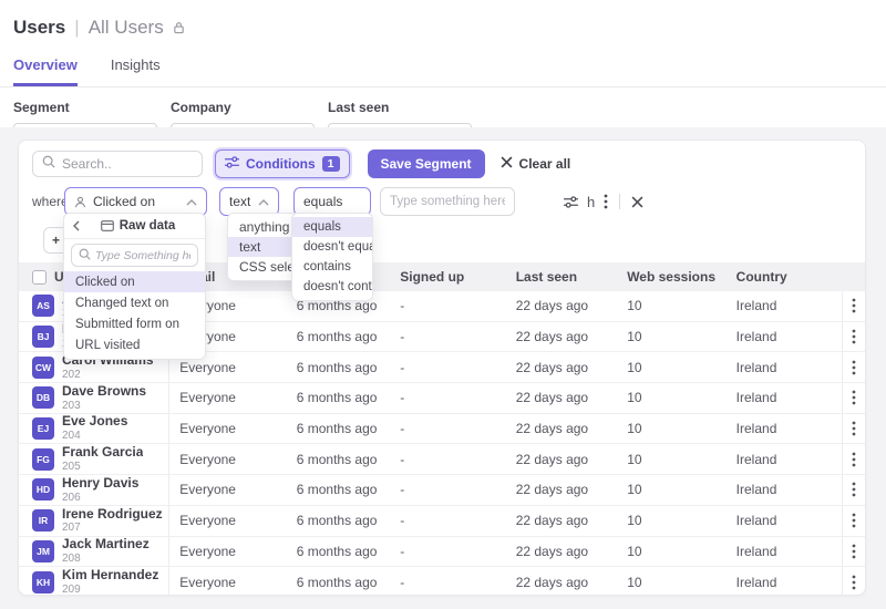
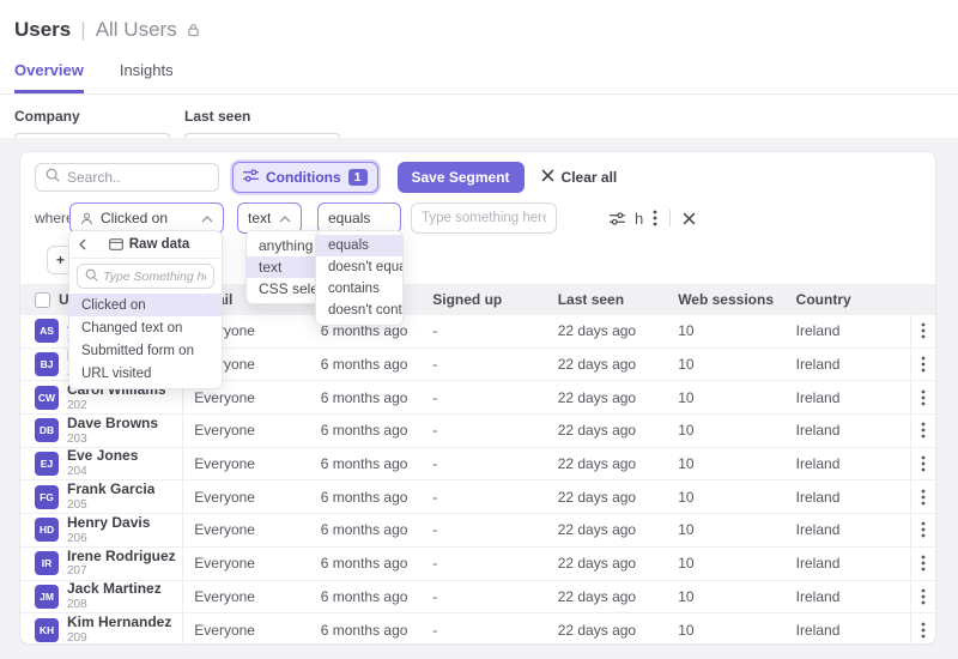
  Users
  |
  All Users
  Overview
  Insights
- Segment
  Company
  Last seen
  Search..
  Conditions
  1
  Save Segment
  Clear all
  wher
  Clicked on
  text
  equals
  Type something her
  h
  Signed up
  Last seen
  Web sessions
  Country
  AS
  6 months ago
  -
  22 days ago
  10
  Ireland
  BJ
  6 months ago
  -
  22 days ago
  10
  Ireland
  CW
  Carol Williams
  202
  Everyone
  6 months ago
  -
  22 days ago
  10
  Ireland
  DB
  Dave Browns
  203
  Everyone
  6 months ago
  -
  22 days ago
  10
  Ireland
  EJ
  Eve Jones
  204
  Everyone
  6 months ago
  -
  22 days ago
  10
  Ireland
  FG
  Frank Garcia
  205
  Everyone
  6 months ago
  -
  22 days ago
  10
  Ireland
  HD
  Henry Davis
  206
  Everyone
  6 months ago
  -
  22 days ago
  10
  Ireland
  IR
  Irene Rodriguez
  207
  Everyone
  6 months ago
  -
  22 days ago
  10
  Ireland
  JM
  Jack Martinez
  208
  Everyone
  6 months ago
  -
  22 days ago
  10
  Ireland
  KH
  Kim Hernandez
  209
  Everyone
  6 months ago
  -
  22 days ago
  10
  Ireland
  Raw data
  Type Something h
  Clicked on
  Changed text on
  Submitted form on
  URL visited
  anything
  text
  equals
  doesn't equ
  contains
  doesn't cont
